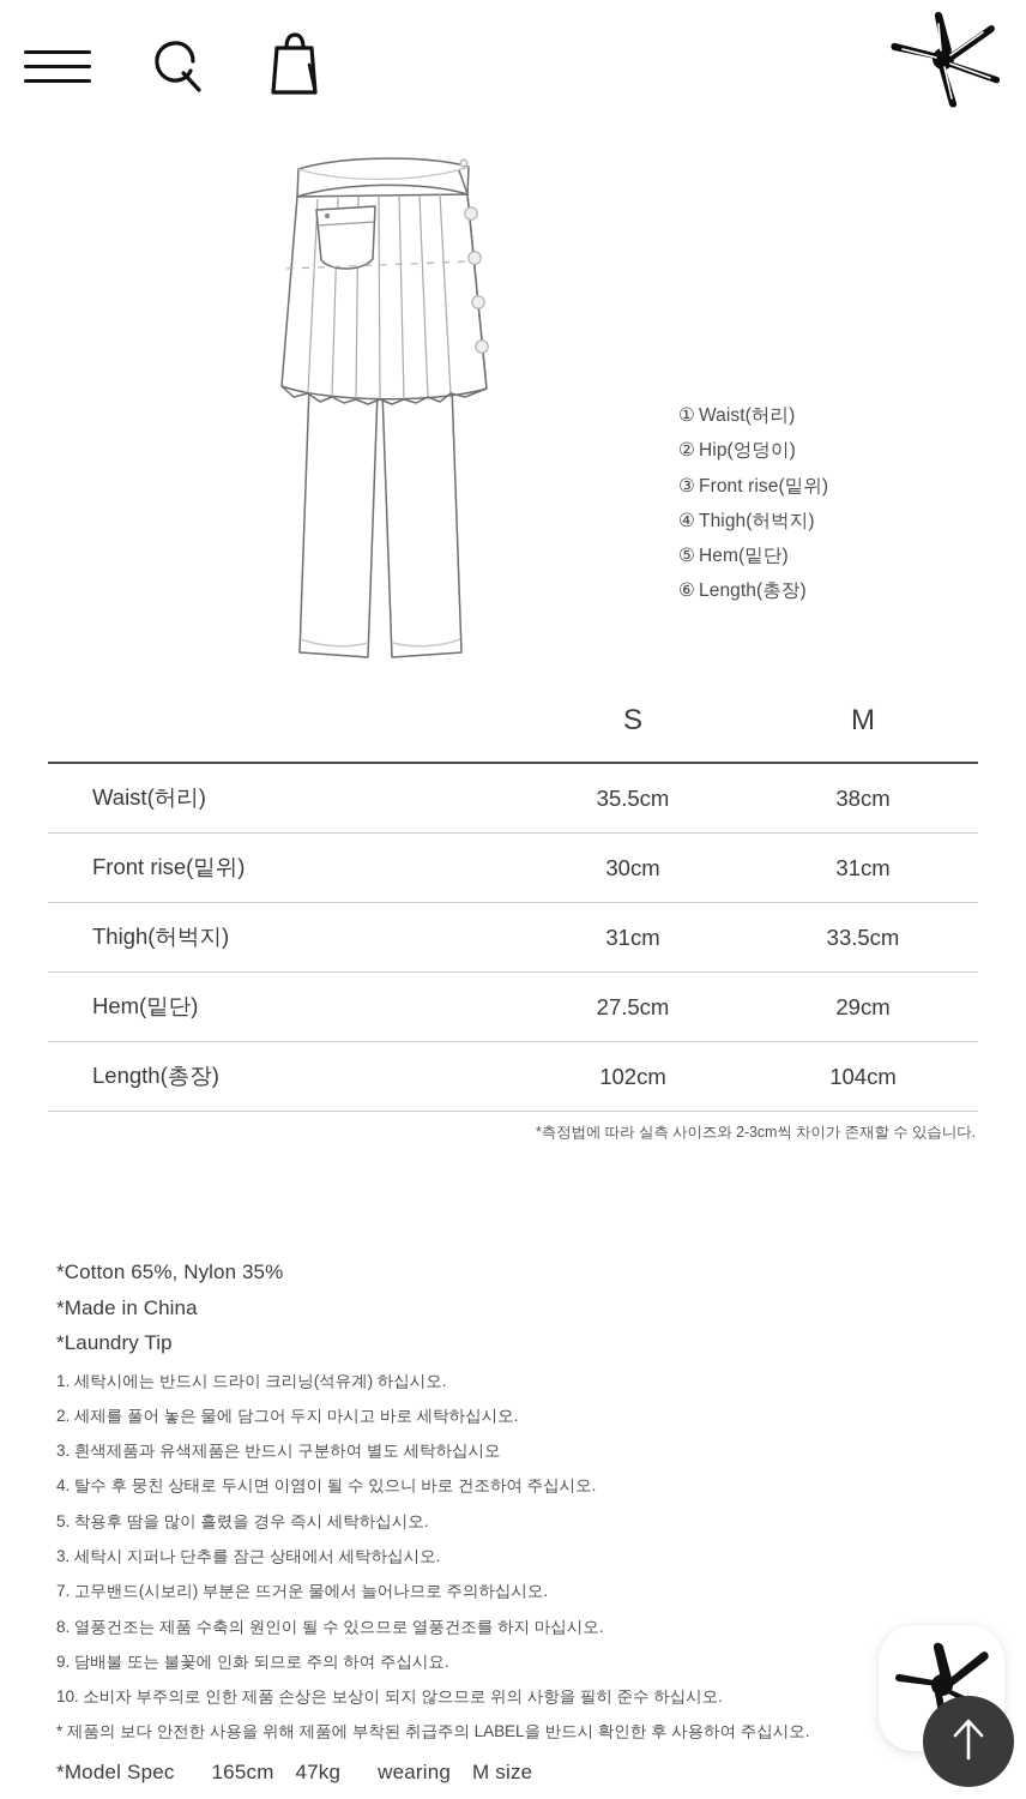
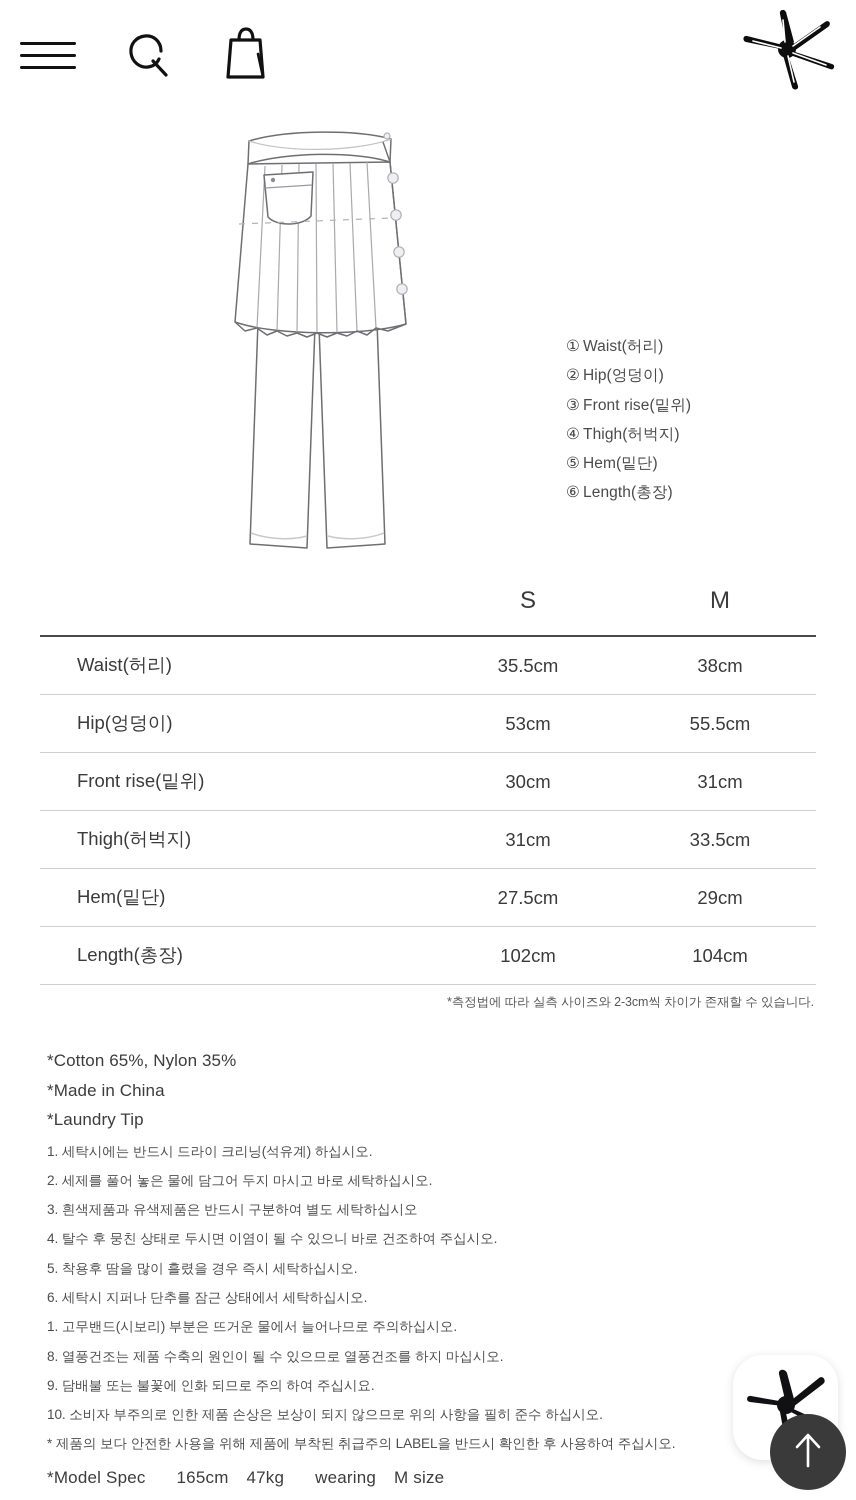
  ① Waist(허리)
  ② Hip(엉덩이)
  ③ Front rise(밑위)
  ④ Thigh(허벅지)
  ⑤ Hem(밑단)
  ⑥ Length(총장)
  S
  M
  Waist(허리)
  35.5cm
  38cm
+ Hip(엉덩이)
+ 53cm
+ 55.5cm
  Front rise(밑위)
  30cm
  31cm
  Thigh(허벅지)
  31cm
  33.5cm
  Hem(밑단)
  27.5cm
  29cm
  Length(총장)
  102cm
  104cm
  *측정법에 따라 실측 사이즈와 2-3cm씩 차이가 존재할 수 있습니다.
  *Cotton 65%, Nylon 35%
  *Made in China
  *Laundry Tip
  1. 세탁시에는 반드시 드라이 크리닝(석유계) 하십시오.
  2. 세제를 풀어 놓은 물에 담그어 두지 마시고 바로 세탁하십시오.
  3. 흰색제품과 유색제품은 반드시 구분하여 별도 세탁하십시오
  4. 탈수 후 뭉친 상태로 두시면 이염이 될 수 있으니 바로 건조하여 주십시오.
  5. 착용후 땀을 많이 흘렸을 경우 즉시 세탁하십시오.
- 3. 세탁시 지퍼나 단추를 잠근 상태에서 세탁하십시오.
+ 6. 세탁시 지퍼나 단추를 잠근 상태에서 세탁하십시오.
- 7. 고무밴드(시보리) 부분은 뜨거운 물에서 늘어나므로 주의하십시오.
+ 1. 고무밴드(시보리) 부분은 뜨거운 물에서 늘어나므로 주의하십시오.
  8. 열풍건조는 제품 수축의 원인이 될 수 있으므로 열풍건조를 하지 마십시오.
  9. 담배불 또는 불꽃에 인화 되므로 주의 하여 주십시요.
  10. 소비자 부주의로 인한 제품 손상은 보상이 되지 않으므로 위의 사항을 필히 준수 하십시오.
  * 제품의 보다 안전한 사용을 위해 제품에 부착된 취급주의 LABEL을 반드시 확인한 후 사용하여 주십시오.
  *Model Spec 165cm 47kg wearing M size
